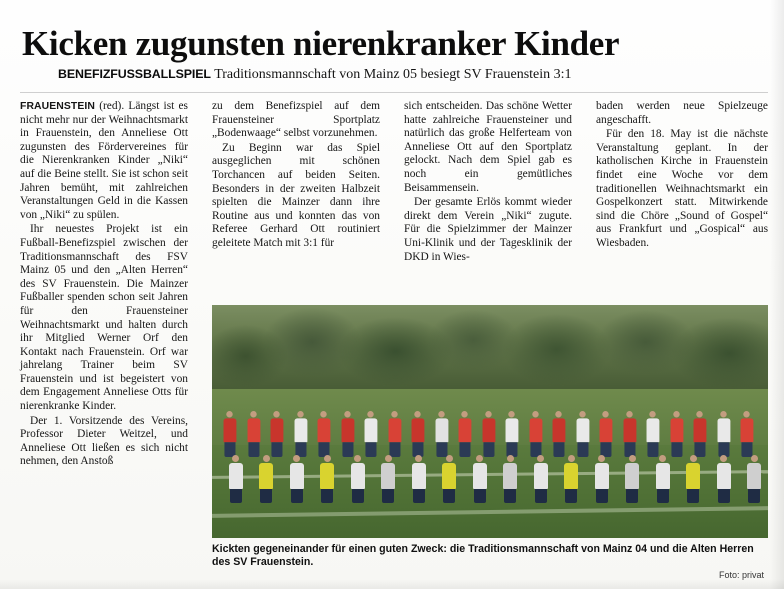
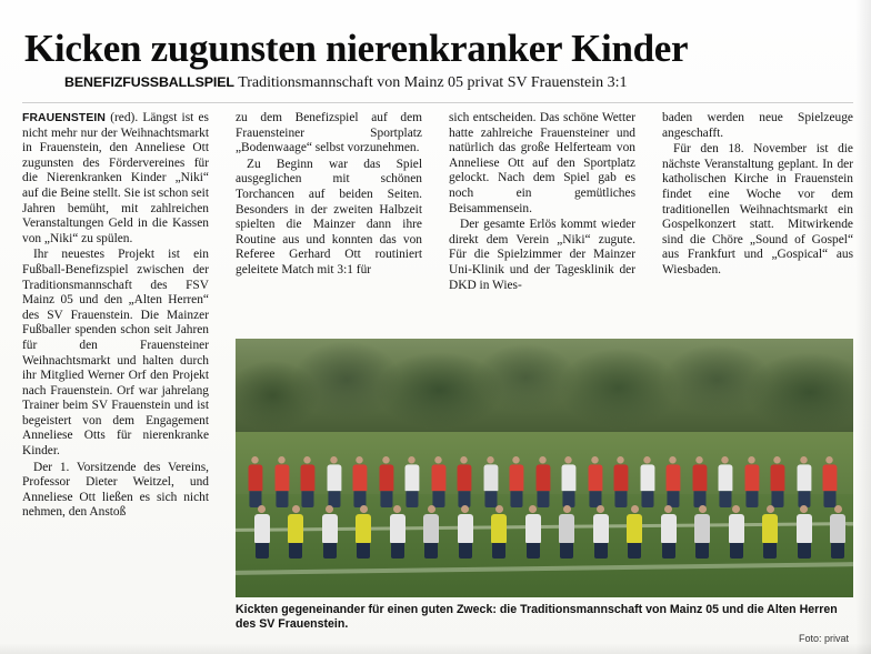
  Kicken zugunsten nierenkranker Kinder
- BENEFIZFUSSBALLSPIEL Traditionsmannschaft von Mainz 05 besiegt SV Frauenstein 3:1
+ BENEFIZFUSSBALLSPIEL Traditionsmannschaft von Mainz 05 privat SV Frauenstein 3:1
  FRAUENSTEIN (red). Längst ist es nicht mehr nur der Weihnachtsmarkt in Frauenstein, den Anneliese Ott zugunsten des Fördervereines für die Nierenkranken Kinder „Niki“ auf die Beine stellt. Sie ist schon seit Jahren bemüht, mit zahlreichen Veranstaltungen Geld in die Kassen von „Niki“ zu spülen.
- Ihr neuestes Projekt ist ein Fußball-Benefizspiel zwischen der Traditionsmannschaft des FSV Mainz 05 und den „Alten Herren“ des SV Frauenstein. Die Mainzer Fußballer spenden schon seit Jahren für den Frauensteiner Weihnachtsmarkt und halten durch ihr Mitglied Werner Orf den Kontakt nach Frauenstein. Orf war jahrelang Trainer beim SV Frauenstein und ist begeistert von dem Engagement Anneliese Otts für nierenkranke Kinder.
+ Ihr neuestes Projekt ist ein Fußball-Benefizspiel zwischen der Traditionsmannschaft des FSV Mainz 05 und den „Alten Herren“ des SV Frauenstein. Die Mainzer Fußballer spenden schon seit Jahren für den Frauensteiner Weihnachtsmarkt und halten durch ihr Mitglied Werner Orf den Projekt nach Frauenstein. Orf war jahrelang Trainer beim SV Frauenstein und ist begeistert von dem Engagement Anneliese Otts für nierenkranke Kinder.
  Der 1. Vorsitzende des Vereins, Professor Dieter Weitzel, und Anneliese Ott ließen es sich nicht nehmen, den Anstoß
  zu dem Benefizspiel auf dem Frauensteiner Sportplatz „Bodenwaage“ selbst vorzunehmen.
  Zu Beginn war das Spiel ausgeglichen mit schönen Torchancen auf beiden Seiten. Besonders in der zweiten Halbzeit spielten die Mainzer dann ihre Routine aus und konnten das von Referee Gerhard Ott routiniert geleitete Match mit 3:1 für
  sich entscheiden. Das schöne Wetter hatte zahlreiche Frauensteiner und natürlich das große Helferteam von Anneliese Ott auf den Sportplatz gelockt. Nach dem Spiel gab es noch ein gemütliches Beisammensein.
  Der gesamte Erlös kommt wieder direkt dem Verein „Niki“ zugute. Für die Spielzimmer der Mainzer Uni-Klinik und der Tagesklinik der DKD in Wies-
  baden werden neue Spielzeuge angeschafft.
- Für den 18. May ist die nächste Veranstaltung geplant. In der katholischen Kirche in Frauenstein findet eine Woche vor dem traditionellen Weihnachtsmarkt ein Gospelkonzert statt. Mitwirkende sind die Chöre „Sound of Gospel“ aus Frankfurt und „Gospical“ aus Wiesbaden.
+ Für den 18. November ist die nächste Veranstaltung geplant. In der katholischen Kirche in Frauenstein findet eine Woche vor dem traditionellen Weihnachtsmarkt ein Gospelkonzert statt. Mitwirkende sind die Chöre „Sound of Gospel“ aus Frankfurt und „Gospical“ aus Wiesbaden.
- Kickten gegeneinander für einen guten Zweck: die Traditionsmannschaft von Mainz 04 und die Alten Herren des SV Frauenstein.
+ Kickten gegeneinander für einen guten Zweck: die Traditionsmannschaft von Mainz 05 und die Alten Herren des SV Frauenstein.
  Foto: privat
